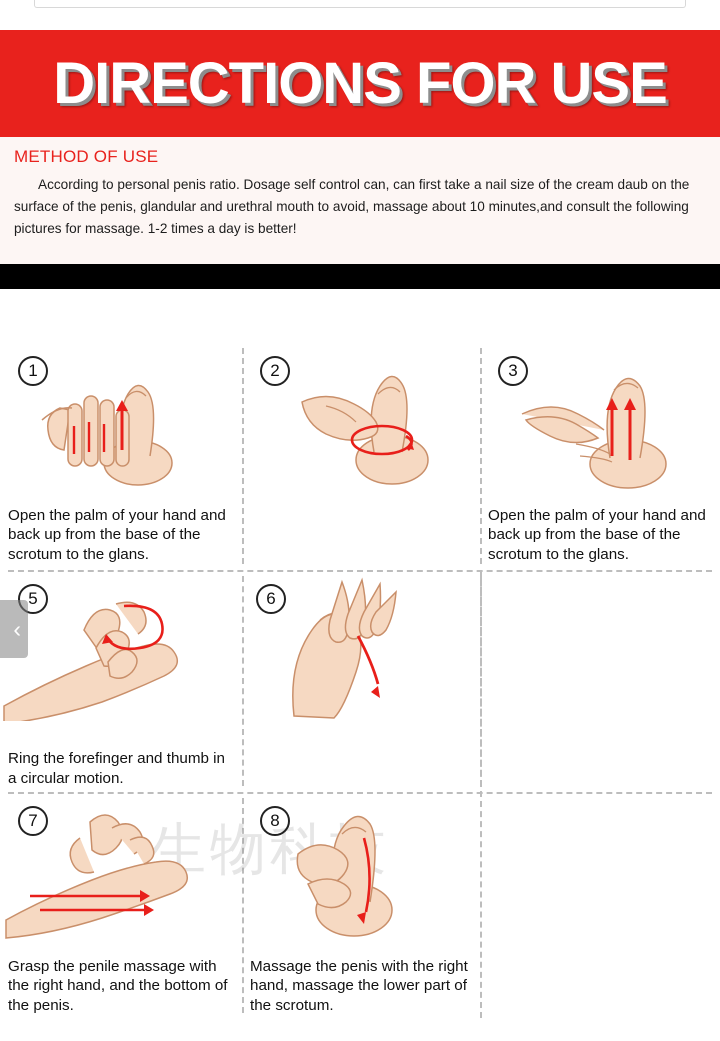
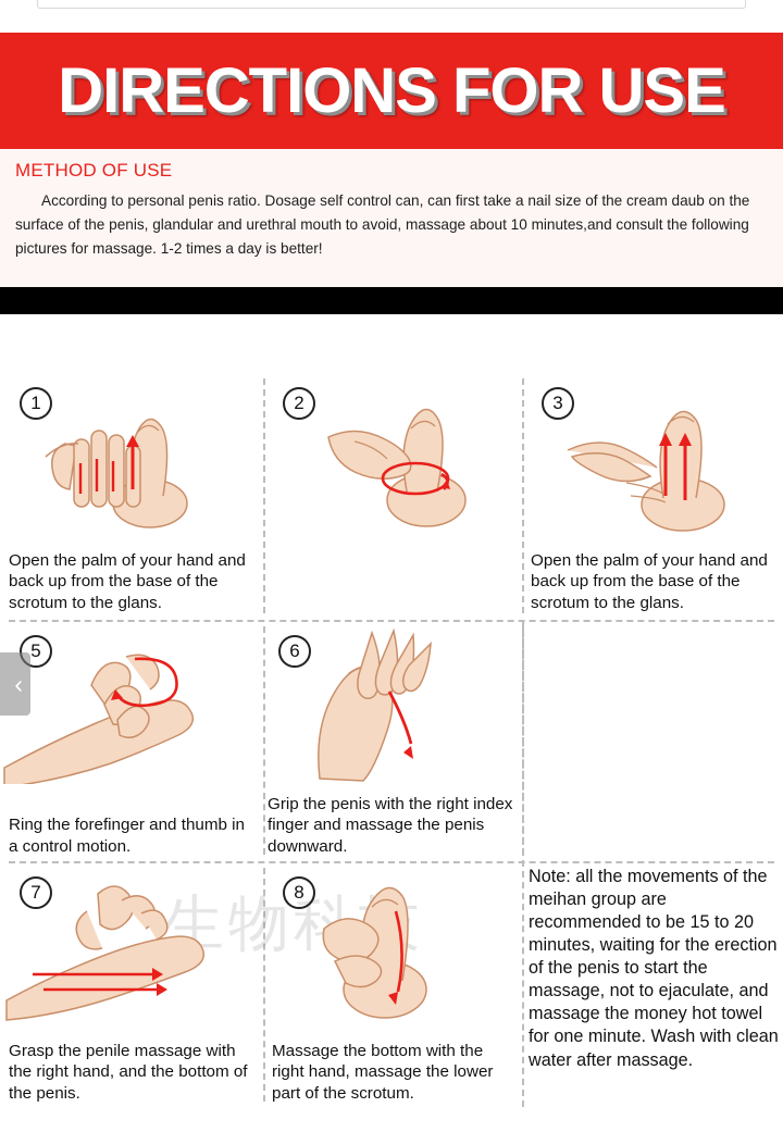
  DIRECTIONS FOR USE
  METHOD OF USE
  According to personal penis ratio. Dosage self control can, can first take a nail size of the cream daub on the surface of the penis, glandular and urethral mouth to avoid, massage about 10 minutes,and consult the following pictures for massage. 1-2 times a day is better!
  生物科
  1
  Open the palm of your hand and back up from the base of the scrotum to the glans.
  2
  3
  Open the palm of your hand and back up from the base of the scrotum to the glans.
  5
- Ring the forefinger and thumb in a circular motion.
+ Ring the forefinger and thumb in a control motion.
  6
+ Grip the penis with the right index finger and massage the penis downward.
  7
  Grasp the penile massage with the right hand, and the bottom of the penis.
  8
- Massage the penis with the right hand, massage the lower part of the scrotum.
+ Massage the bottom with the right hand, massage the lower part of the scrotum.
+ Note: all the movements of the meihan group are recommended to be 15 to 20 minutes, waiting for the erection of the penis to start the massage, not to ejaculate, and massage the money hot towel for one minute. Wash with clean water after massage.
  ‹
